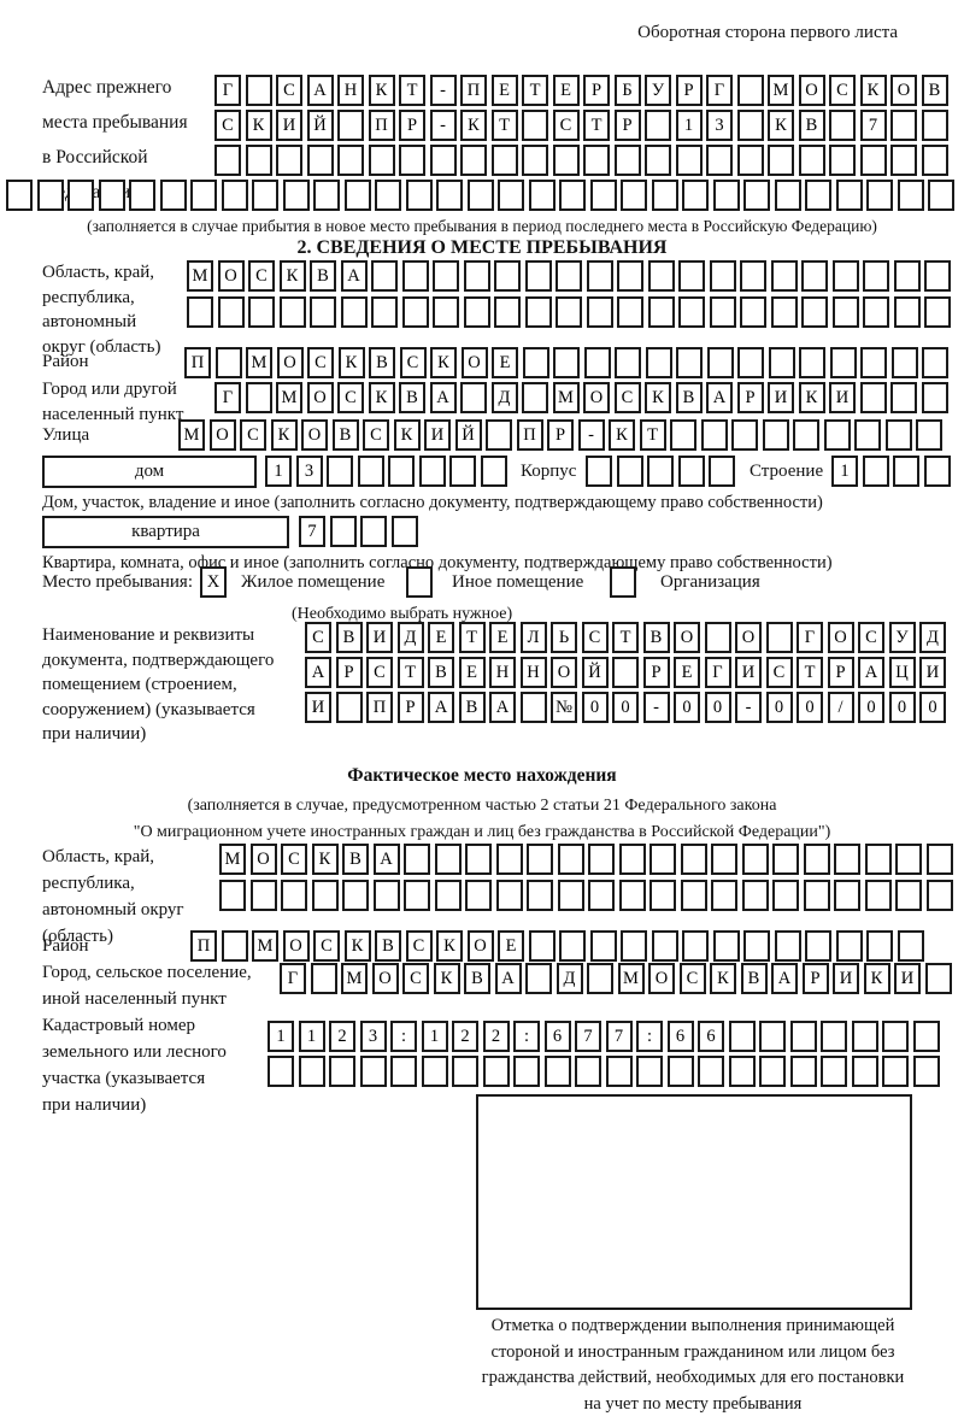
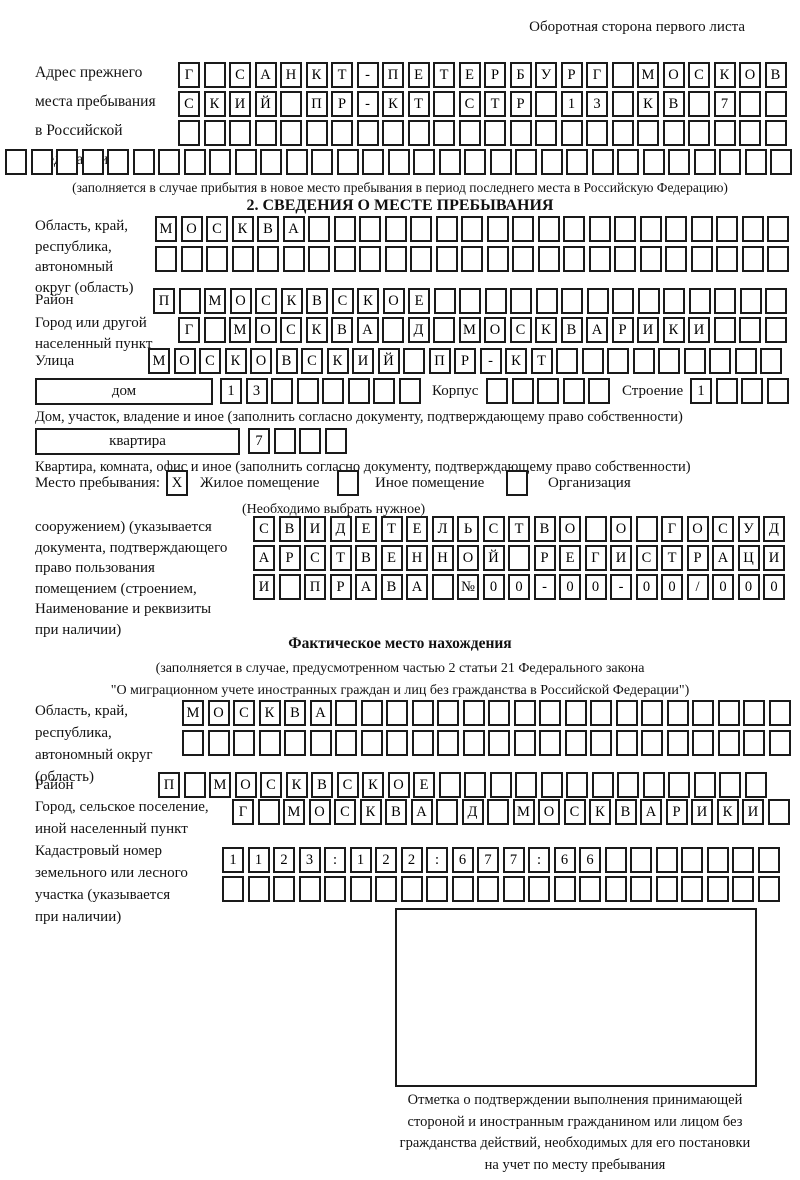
  Оборотная сторона первого листа
  Адрес прежнего
  места пребывания
  в Российской
  Г С А Н К Т - П Е Т Е Р Б У Р Г М О С К О В
  С К И Й П Р - К Т С Т Р 1 3 К В 7
  (заполняется в случае прибытия в новое место пребывания в период последнего места в Российскую Федерацию)
  2. СВЕДЕНИЯ О МЕСТЕ ПРЕБЫВАНИЯ
  Область, край,
  республика,
  автономный
  округ (область)
  М О С К В А
  Район
  П М О С К В С К О Е
  Город или другой
  населенный пункт
  Г М О С К В А Д М О С К В А Р И К И
  Улица
  М О С К О В С К И Й П Р - К Т
  дом
  1 3
  Корпус
  Строение
  1
  Дом, участок, владение и иное (заполнить согласно документу, подтверждающему право собственности)
  квартира
  7
  Квартира, комната, офис и иное (заполнить согласно документу, подтверждающему право собственности)
  Место пребывания:
  X
  Жилое помещение
  Иное помещение
  Организация
  (Необходимо выбрать нужное)
- Наименование и реквизиты
+ сооружением) (указывается
  документа, подтверждающего
+ право пользования
  помещением (строением,
- сооружением) (указывается
+ Наименование и реквизиты
  при наличии)
  С В И Д Е Т Е Л Ь С Т В О О Г О С У Д
  А Р С Т В Е Н Н О Й Р Е Г И С Т Р А Ц И
  И П Р А В А № 0 0 - 0 0 - 0 0 / 0 0 0
  Фактическое место нахождения
  (заполняется в случае, предусмотренном частью 2 статьи 21 Федерального закона
  "О миграционном учете иностранных граждан и лиц без гражданства в Российской Федерации")
  Область, край,
  республика,
  автономный округ
  (область)
  М О С К В А
  Район
  П М О С К В С К О Е
  Город, сельское поселение,
  иной населенный пункт
  Г М О С К В А Д М О С К В А Р И К И
  Кадастровый номер
  земельного или лесного
  участка (указывается
  при наличии)
  1 1 2 3 : 1 2 2 : 6 7 7 : 6 6
  Отметка о подтверждении выполнения принимающей
  стороной и иностранным гражданином или лицом без
  гражданства действий, необходимых для его постановки
  на учет по месту пребывания
